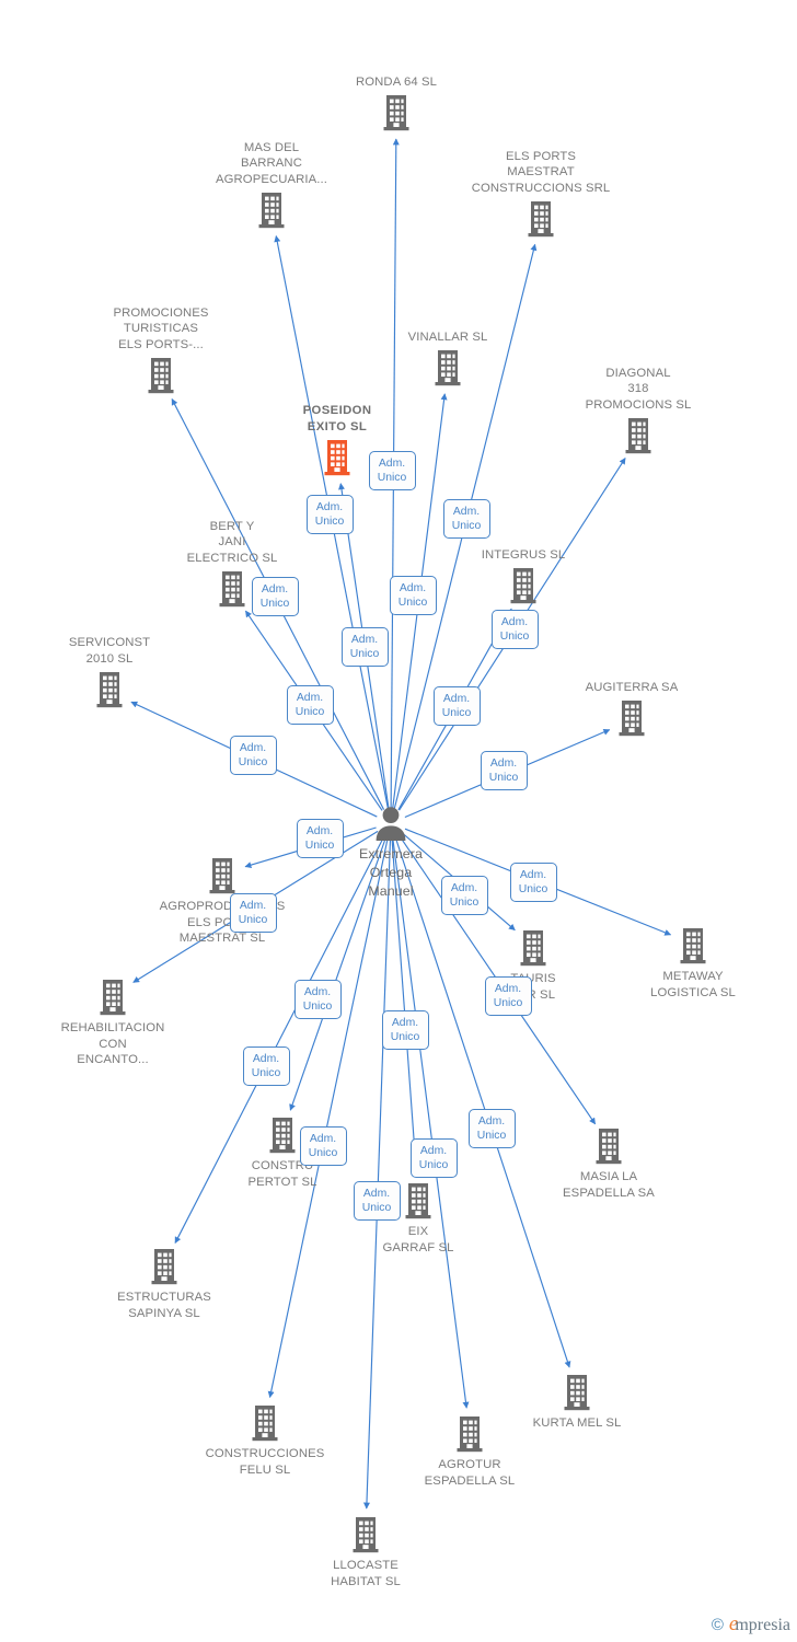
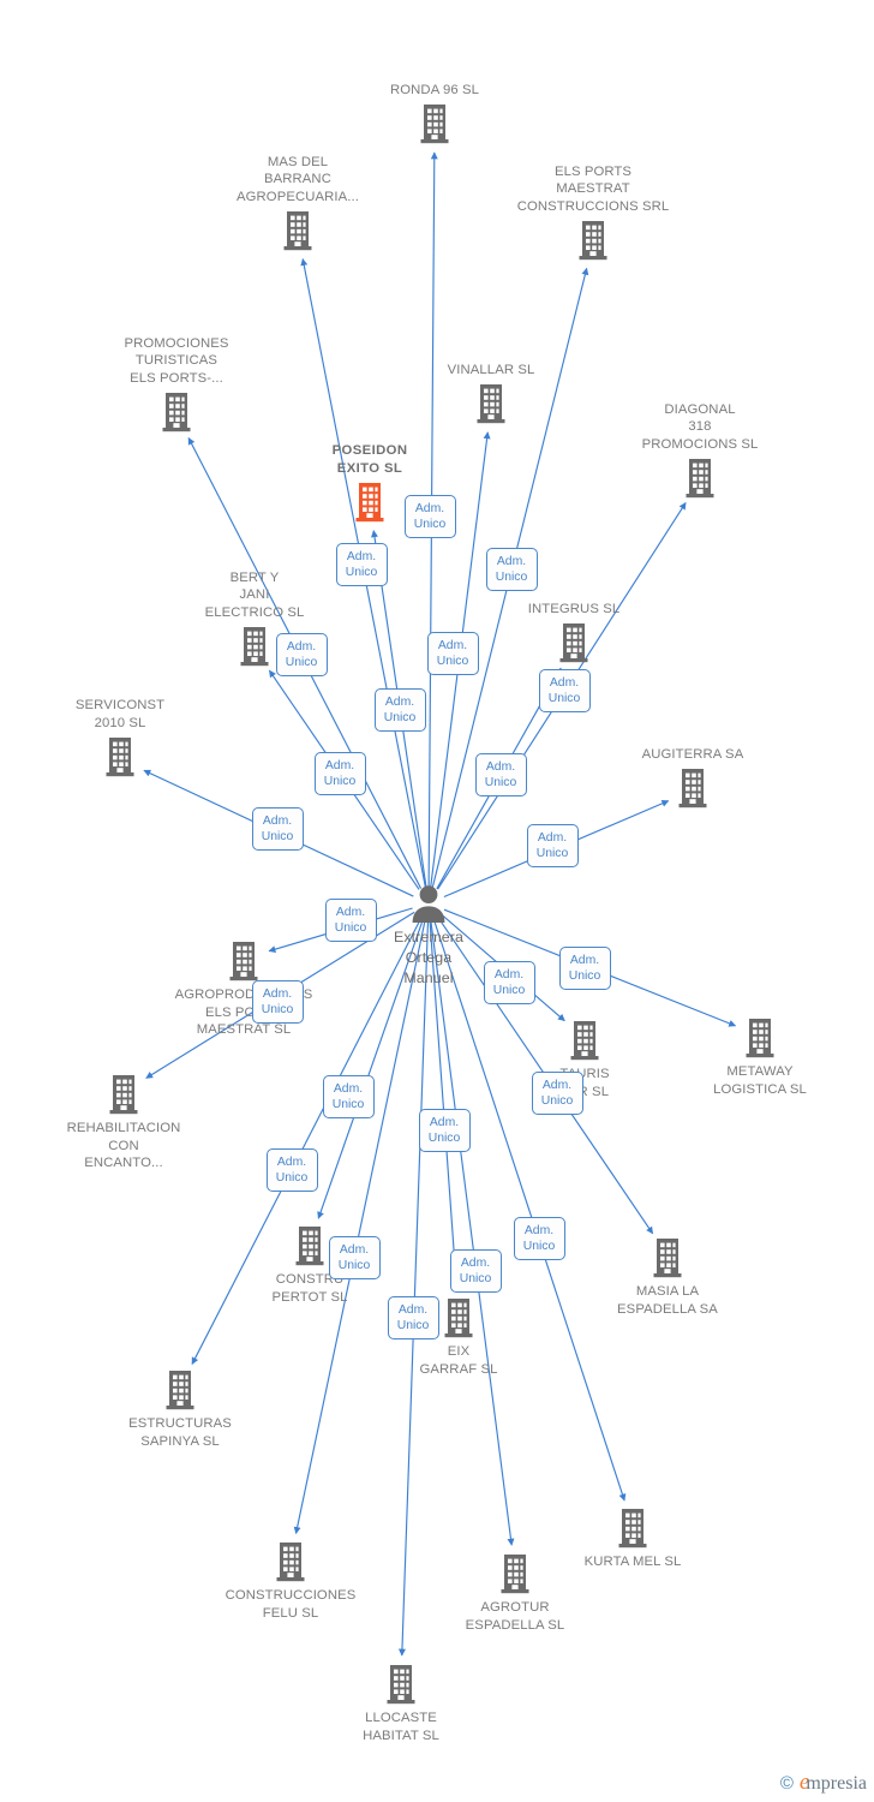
- RONDA 64 SL
+ RONDA 96 SL
  MAS DEL
  BARRANC
  AGROPECUARIA...
  ELS PORTS
  MAESTRAT
  CONSTRUCCIONS SRL
  PROMOCIONES
  TURISTICAS
  ELS PORTS-...
  VINALLAR SL
  DIAGONAL
  318
  PROMOCIONS SL
  POSEIDON
  EXITO SL
  BERT Y
  JANI
  ELECTRICO SL
  INTEGRUS SL
  SERVICONST
  2010 SL
  AUGITERRA SA
  MAESTRAT SL
  METAWAY
  LOGISTICA SL
  REHABILITACION
  CON
  ENCANTO...
  CONSTRU
  PERTOT SL
  MASIA LA
  ESPADELLA SA
  EIX
  GARRAF SL
  ESTRUCTURAS
  SAPINYA SL
  KURTA MEL SL
  CONSTRUCCIONES
  FELU SL
  AGROTUR
  ESPADELLA SL
  LLOCASTE
  HABITAT SL
  Extremera
  Ortega
  Manuel
  Adm.
  Unico
  Adm.
  Unico
  Adm.
  Unico
  Adm.
  Unico
  Adm.
  Unico
  Adm.
  Unico
  Adm.
  Unico
  Adm.
  Unico
  Adm.
  Unico
  Adm.
  Unico
  Adm.
  Unico
  Adm.
  Unico
  Adm.
  Unico
  Adm.
  Unico
  Adm.
  Unico
  Adm.
  Unico
  Adm.
  Unico
  Adm.
  Unico
  Adm.
  Unico
  Adm.
  Unico
  Adm.
  Unico
  Adm.
  Unico
  Adm.
  Unico
  ©
  empresia
